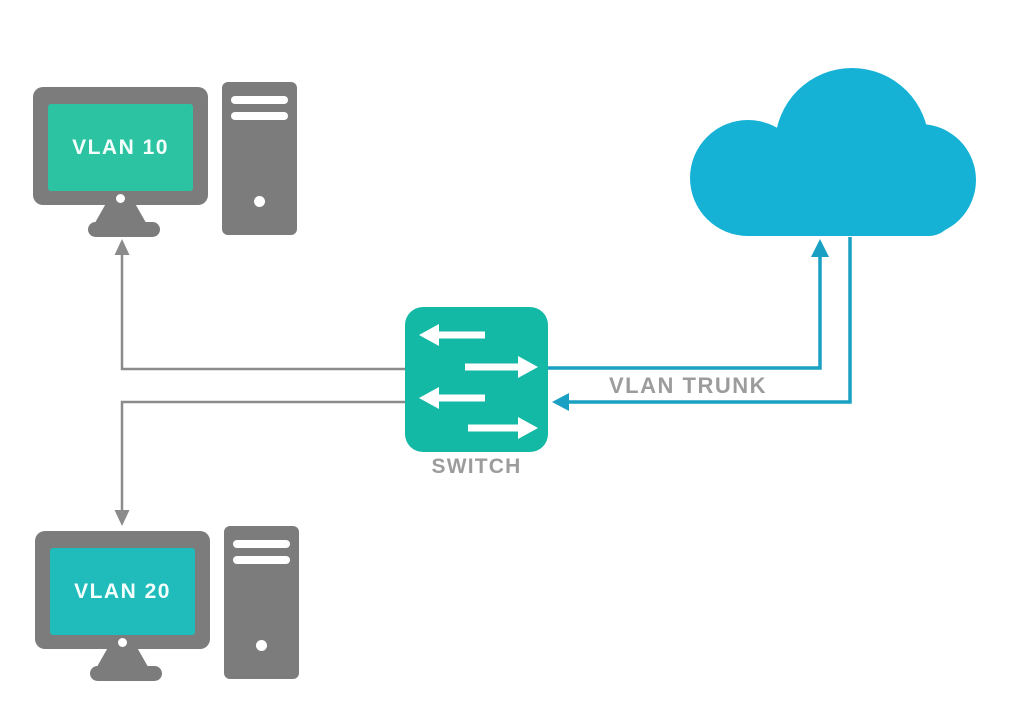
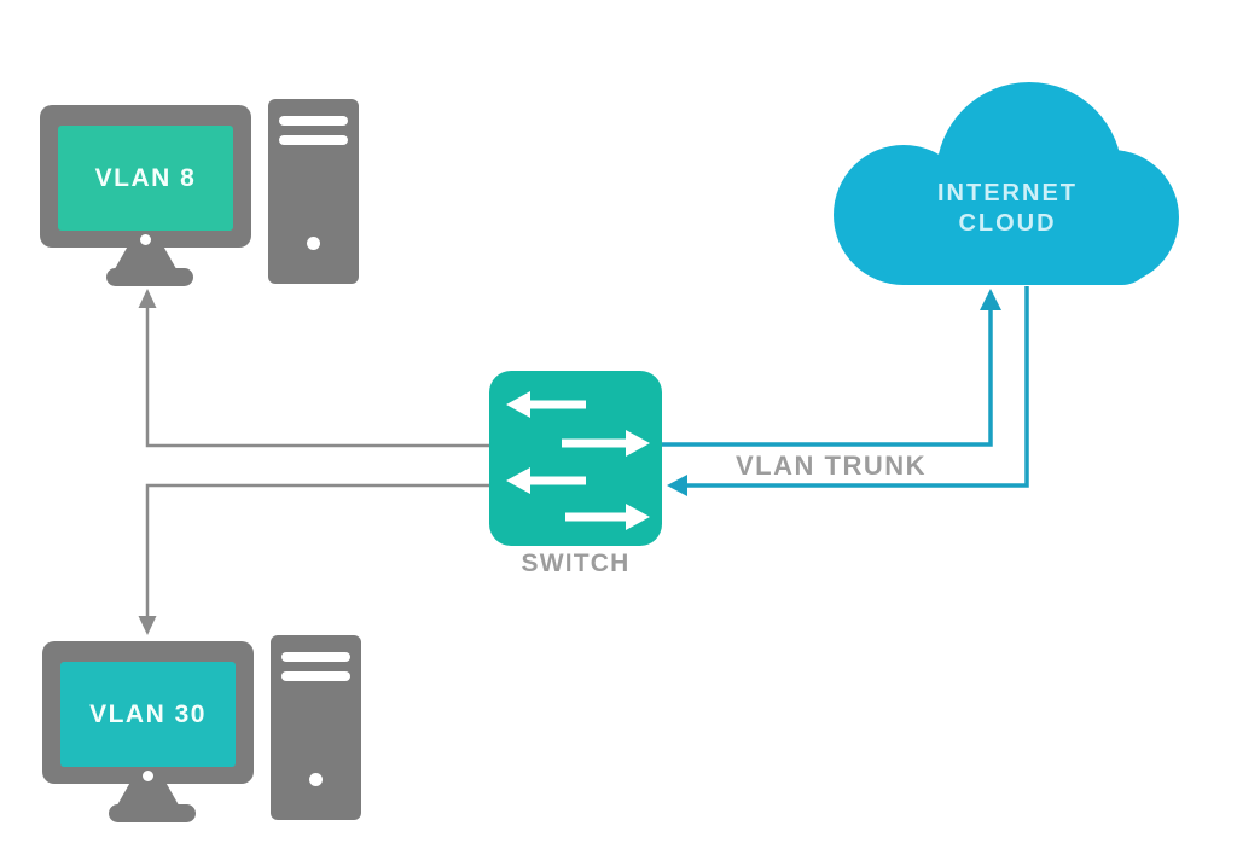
- VLAN 10
+ VLAN 8
- VLAN 20
+ VLAN 30
  SWITCH
+ INTERNET
+ CLOUD
  VLAN TRUNK
